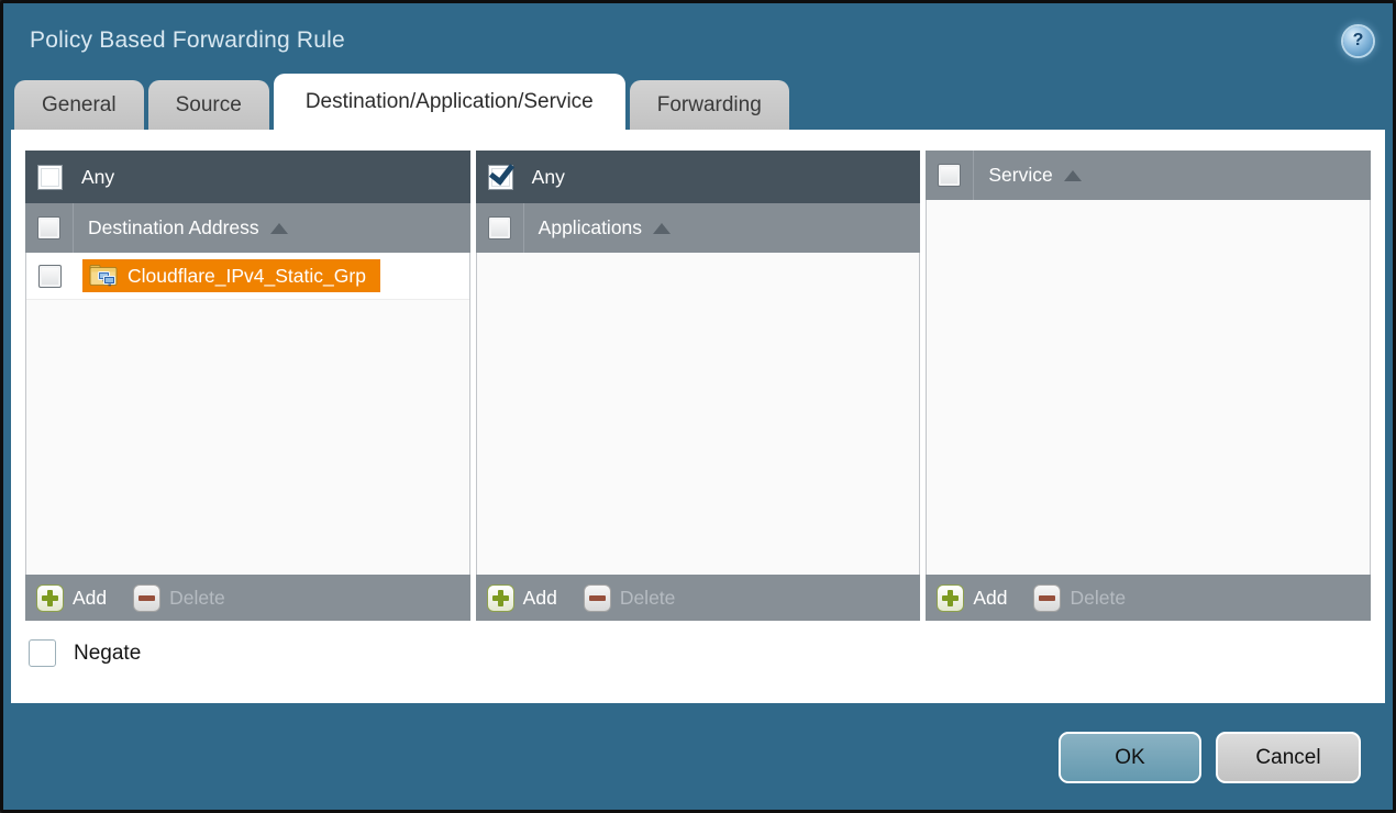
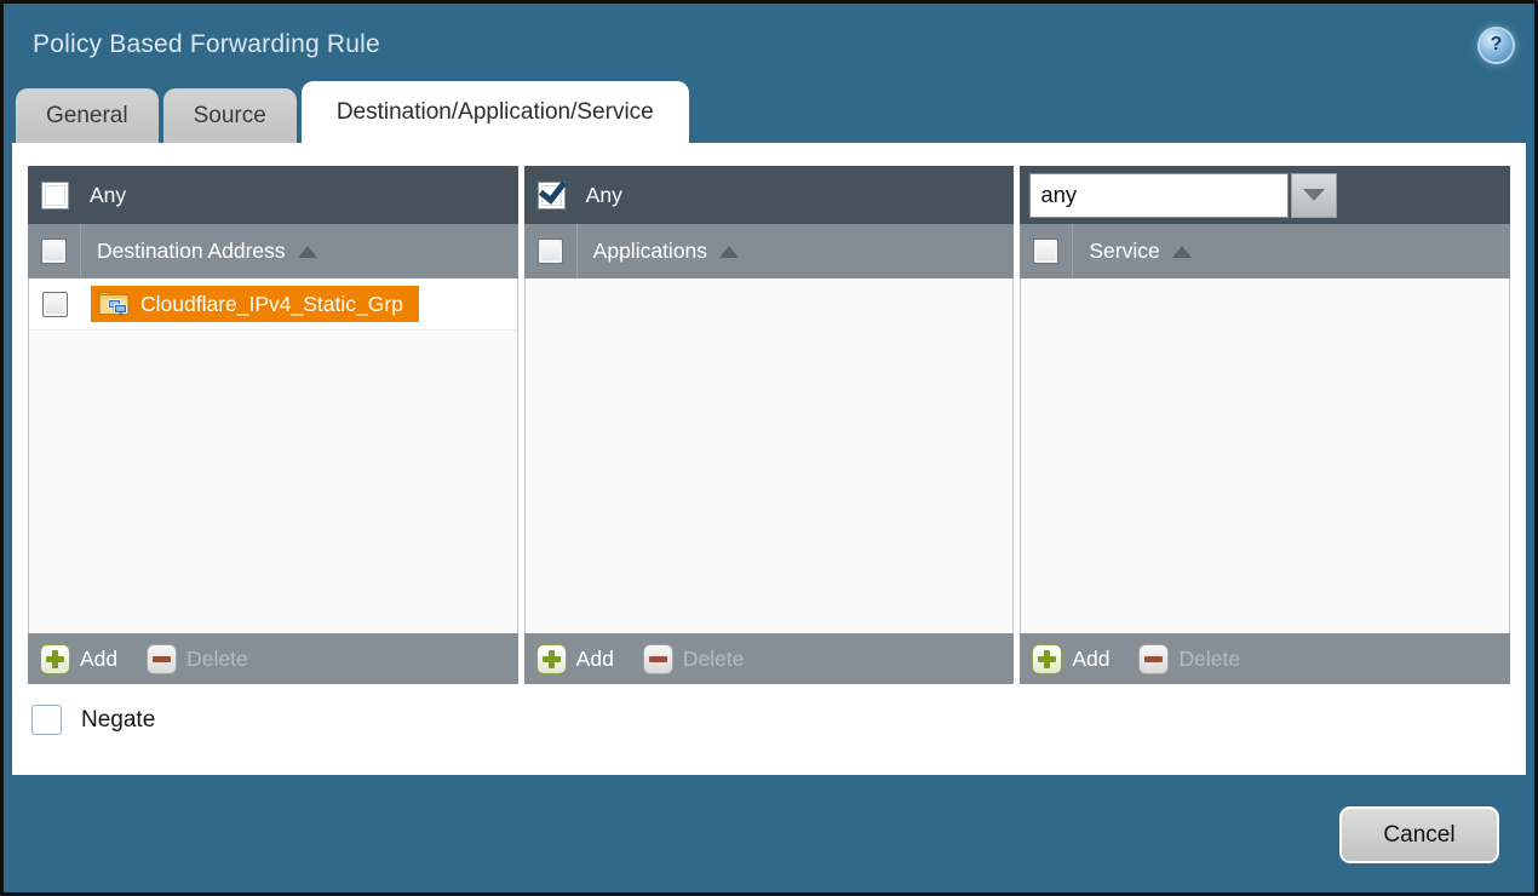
  Policy Based Forwarding Rule
  ?
  General
  Source
  Destination/Application/Service
- Forwarding
  Any
  Destination Address
  Cloudflare_IPv4_Static_Grp
  Add
  Delete
  Any
  Applications
  Add
  Delete
+ any
  Service
  Add
  Delete
  Negate
- OK
  Cancel
